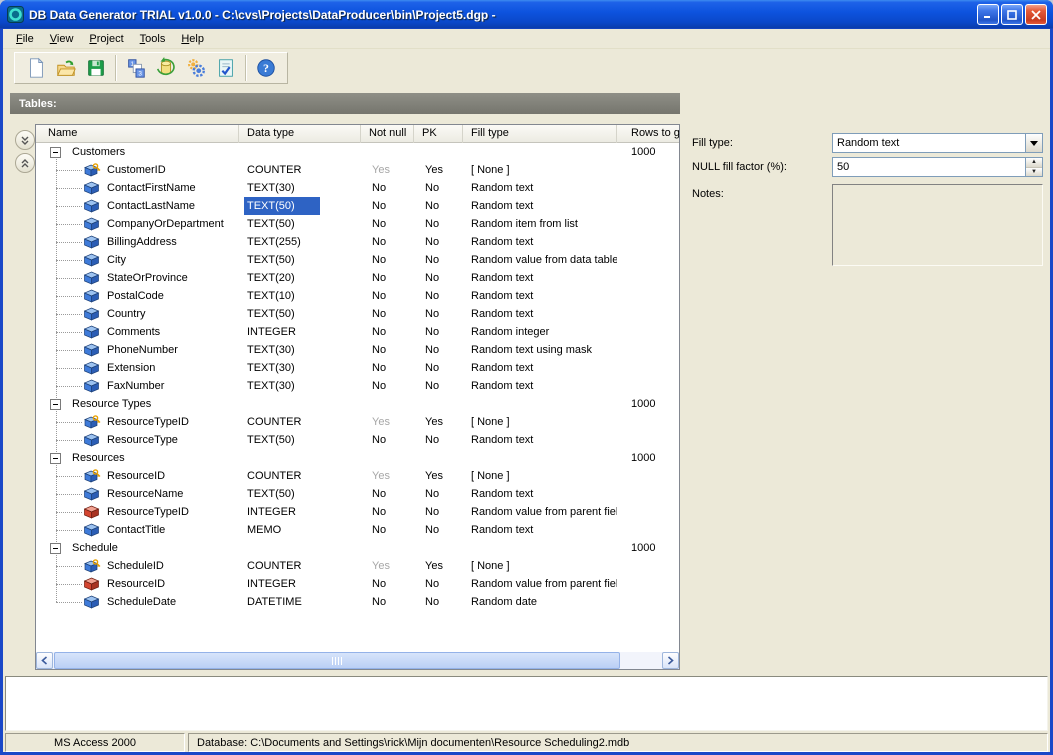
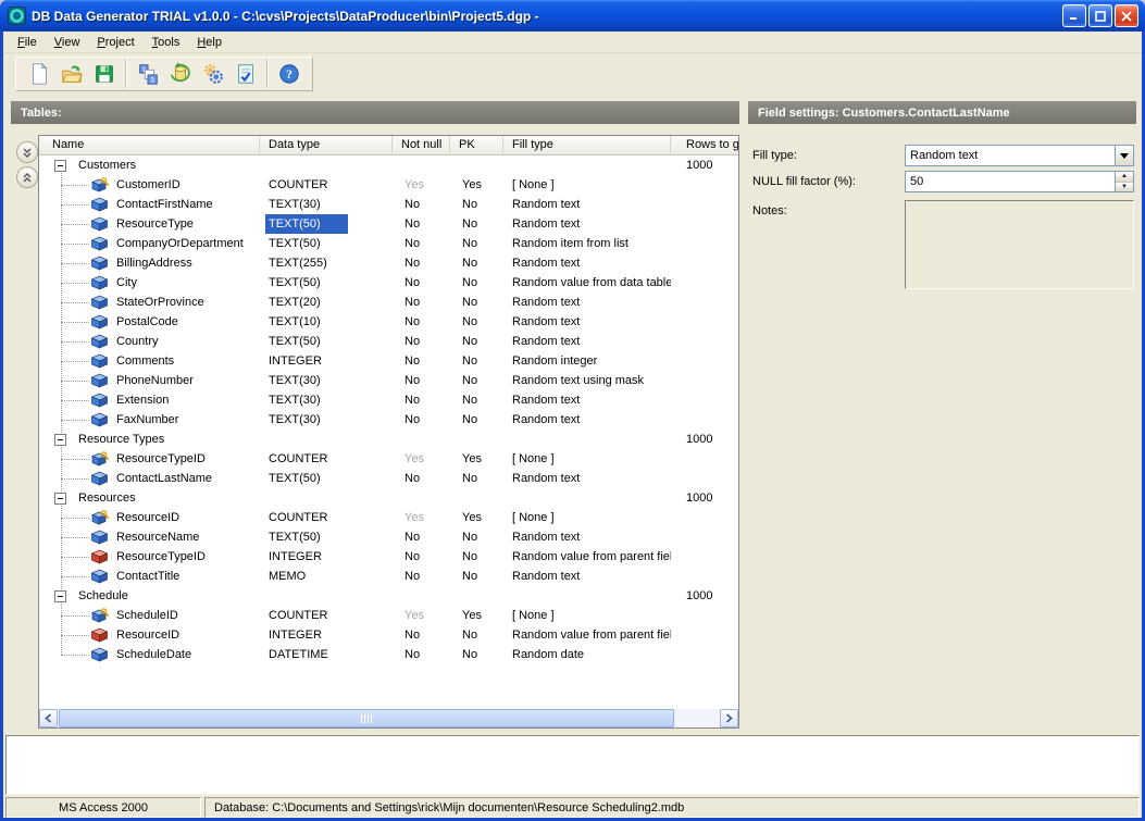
  DB Data Generator TRIAL v1.0.0 - C:\cvs\Projects\DataProducer\bin\Project5.dgp -
  File
  View
  Project
  Tools
  Help
  ?
  Tables:
+ Field settings: Customers.ContactLastName
  Name
  Data type
  Not null
  PK
  Fill type
  Rows to g
  Customers
  1000
  CustomerID
  COUNTER
  Yes
  Yes
  [ None ]
  ContactFirstName
  TEXT(30)
  No
  No
  Random text
- ContactLastName
+ ResourceType
  TEXT(50)
  No
  No
  Random text
  CompanyOrDepartment
  TEXT(50)
  No
  No
  Random item from list
  BillingAddress
  TEXT(255)
  No
  No
  Random text
  City
  TEXT(50)
  No
  No
  Random value from data table
  StateOrProvince
  TEXT(20)
  No
  No
  Random text
  PostalCode
  TEXT(10)
  No
  No
  Random text
  Country
  TEXT(50)
  No
  No
  Random text
  Comments
  INTEGER
  No
  No
  Random integer
  PhoneNumber
  TEXT(30)
  No
  No
  Random text using mask
  Extension
  TEXT(30)
  No
  No
  Random text
  FaxNumber
  TEXT(30)
  No
  No
  Random text
  Resource Types
  1000
  ResourceTypeID
  COUNTER
  Yes
  Yes
  [ None ]
- ResourceType
+ ContactLastName
  TEXT(50)
  No
  No
  Random text
  Resources
  1000
  ResourceID
  COUNTER
  Yes
  Yes
  [ None ]
  ResourceName
  TEXT(50)
  No
  No
  Random text
  ResourceTypeID
  INTEGER
  No
  No
  Random value from parent fie
  ContactTitle
  MEMO
  No
  No
  Random text
  Schedule
  1000
  ScheduleID
  COUNTER
  Yes
  Yes
  [ None ]
  ResourceID
  INTEGER
  No
  No
  Random value from parent fie
  ScheduleDate
  DATETIME
  No
  No
  Random date
  Fill type:
  Random text
  NULL fill factor (%):
  50
  Notes:
  MS Access 2000
  Database: C:\Documents and Settings\rick\Mijn documenten\Resource Scheduling2.mdb
